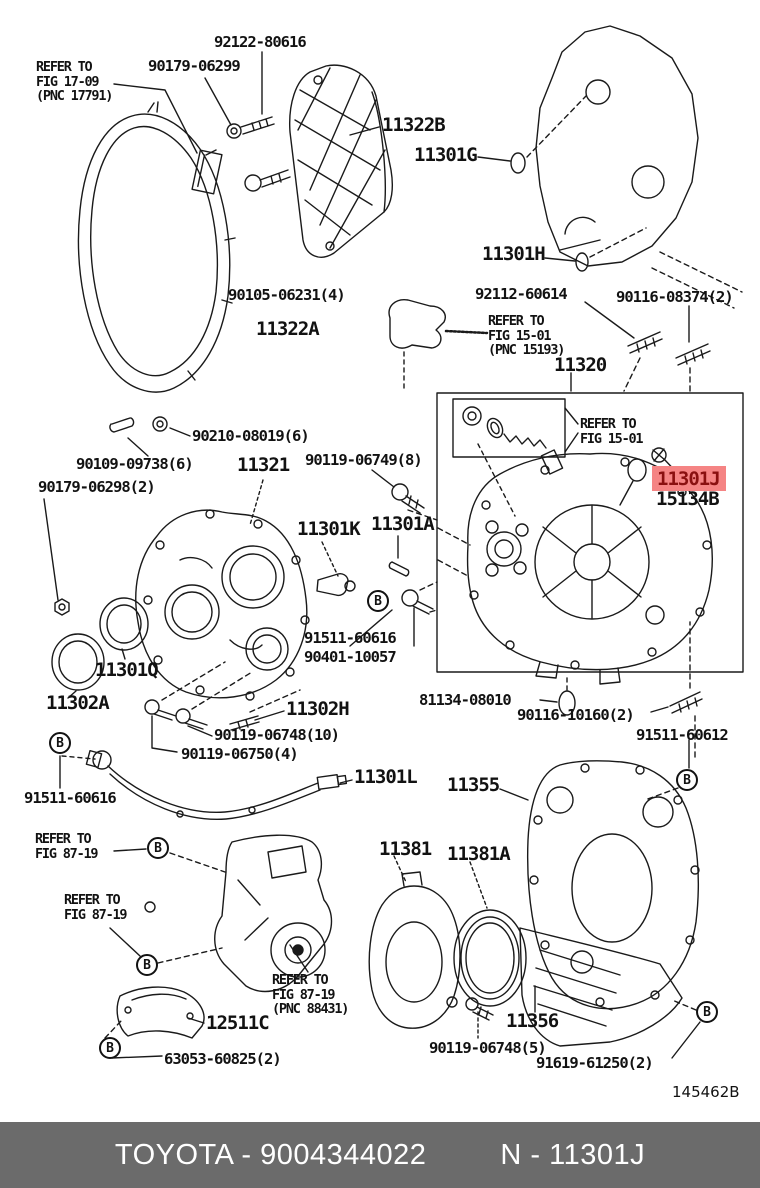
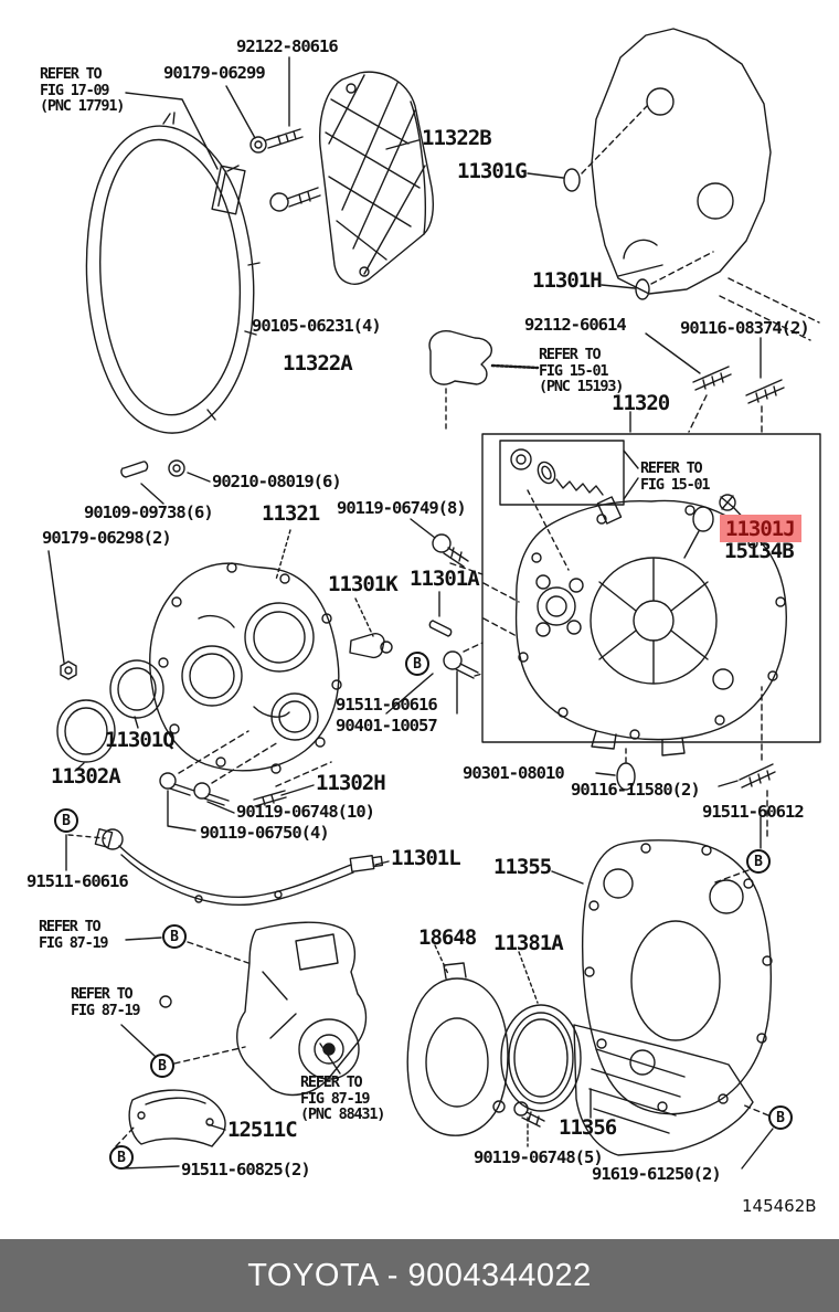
  92122-80616
  90179-06299
  REFER TO
  FIG 17-09
  (PNC 17791)
  11322B
  11301G
  11301H
  90105-06231(4)
  92112-60614
  90116-08374(2)
  11322A
  REFER TO
  FIG 15-01
  (PNC 15193)
  11320
  90210-08019(6)
  90109-09738(6)
  11321
  90119-06749(8)
  90179-06298(2)
  REFER TO
  FIG 15-01
  11301J
  15134B
  11301K
  11301A
  91511-60616
  90401-10057
  11301Q
  11302A
  11302H
  90119-06748(10)
  90119-06750(4)
- 81134-08010
+ 90301-08010
- 90116-10160(2)
+ 90116-11580(2)
  91511-60612
  11301L
  11355
  91511-60616
  REFER TO
  FIG 87-19
  REFER TO
  FIG 87-19
- 11381
+ 18648
  11381A
  REFER TO
  FIG 87-19
  (PNC 88431)
  12511C
- 63053-60825(2)
+ 91511-60825(2)
  11356
  90119-06748(5)
  91619-61250(2)
  145462B
  B
  B
  B
  B
  B
  B
  B
  TOYOTA - 9004344022
- N - 11301J
